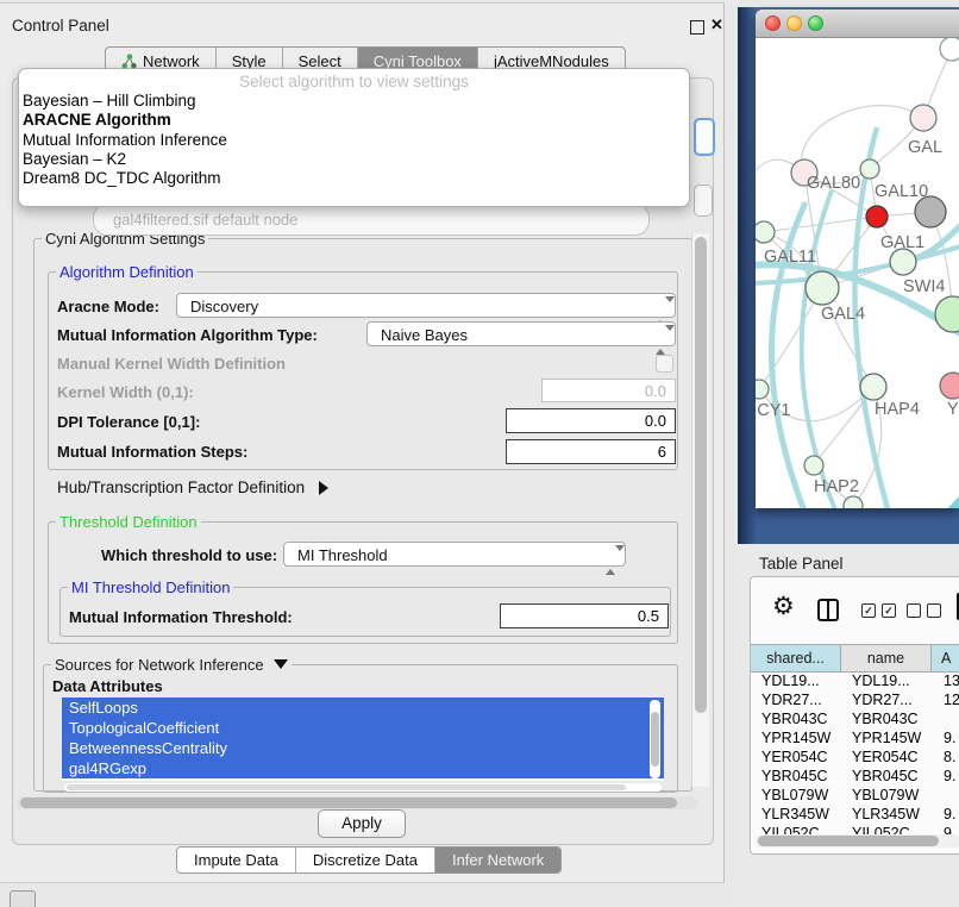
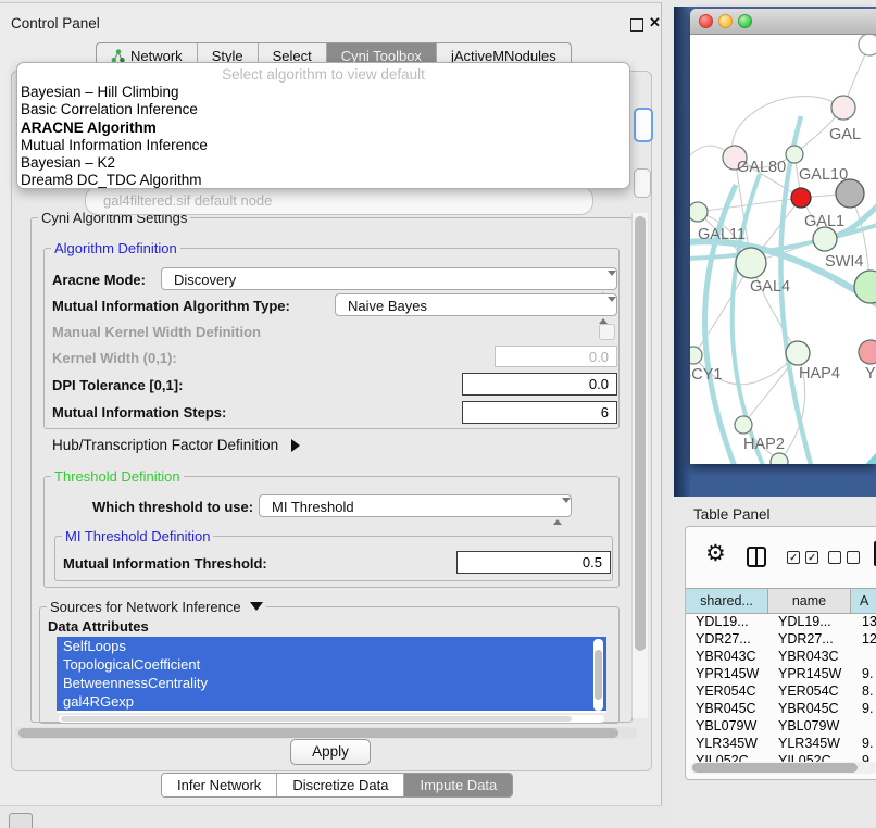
  Control Panel
  ✕
  Network
  Style
  Select
  Cyni Toolbox
  jActiveMNodules
  gal4filtered.sif default node
  Cyni Algorithm Settings
  Algorithm Definition
  Aracne Mode:
  Discovery
  Mutual Information Algorithm Type:
  Naive Bayes
  Manual Kernel Width Definition
  Kernel Width (0,1):
  0.0
  DPI Tolerance [0,1]:
  0.0
  Mutual Information Steps:
  6
  Hub/Transcription Factor Definition
  Threshold Definition
  Which threshold to use:
  MI Threshold
  MI Threshold Definition
  Mutual Information Threshold:
  0.5
  Sources for Network Inference
  Data Attributes
  SelfLoops
  TopologicalCoefficient
  BetweennessCentrality
  gal4RGexp
  Apply
- Impute Data
+ Infer Network
  Discretize Data
- Infer Network
+ Impute Data
- Select algorithm to view settings
+ Select algorithm to view default
  Bayesian – Hill Climbing
+ Basic Correlation Inference
  ARACNE Algorithm
  Mutual Information Inference
  Bayesian – K2
  Dream8 DC_TDC Algorithm
  GAL
  GAL80
  GAL10
  GAL11
  GAL1
  SWI4
  GAL4
  CY1
  HAP4
  Y
  HAP2
  Table Panel
  ⚙
  ✓
  ✓
  shared...
  name
  A
  YDL19...
  YDL19...
  13
  YDR27...
  YDR27...
  12
  YBR043C
  YBR043C
  YPR145W
  YPR145W
  9.
  YER054C
  YER054C
  8.
  YBR045C
  YBR045C
  9.
  YBL079W
  YBL079W
  YLR345W
  YLR345W
  9.
  YIL052C
  YIL052C
  9
